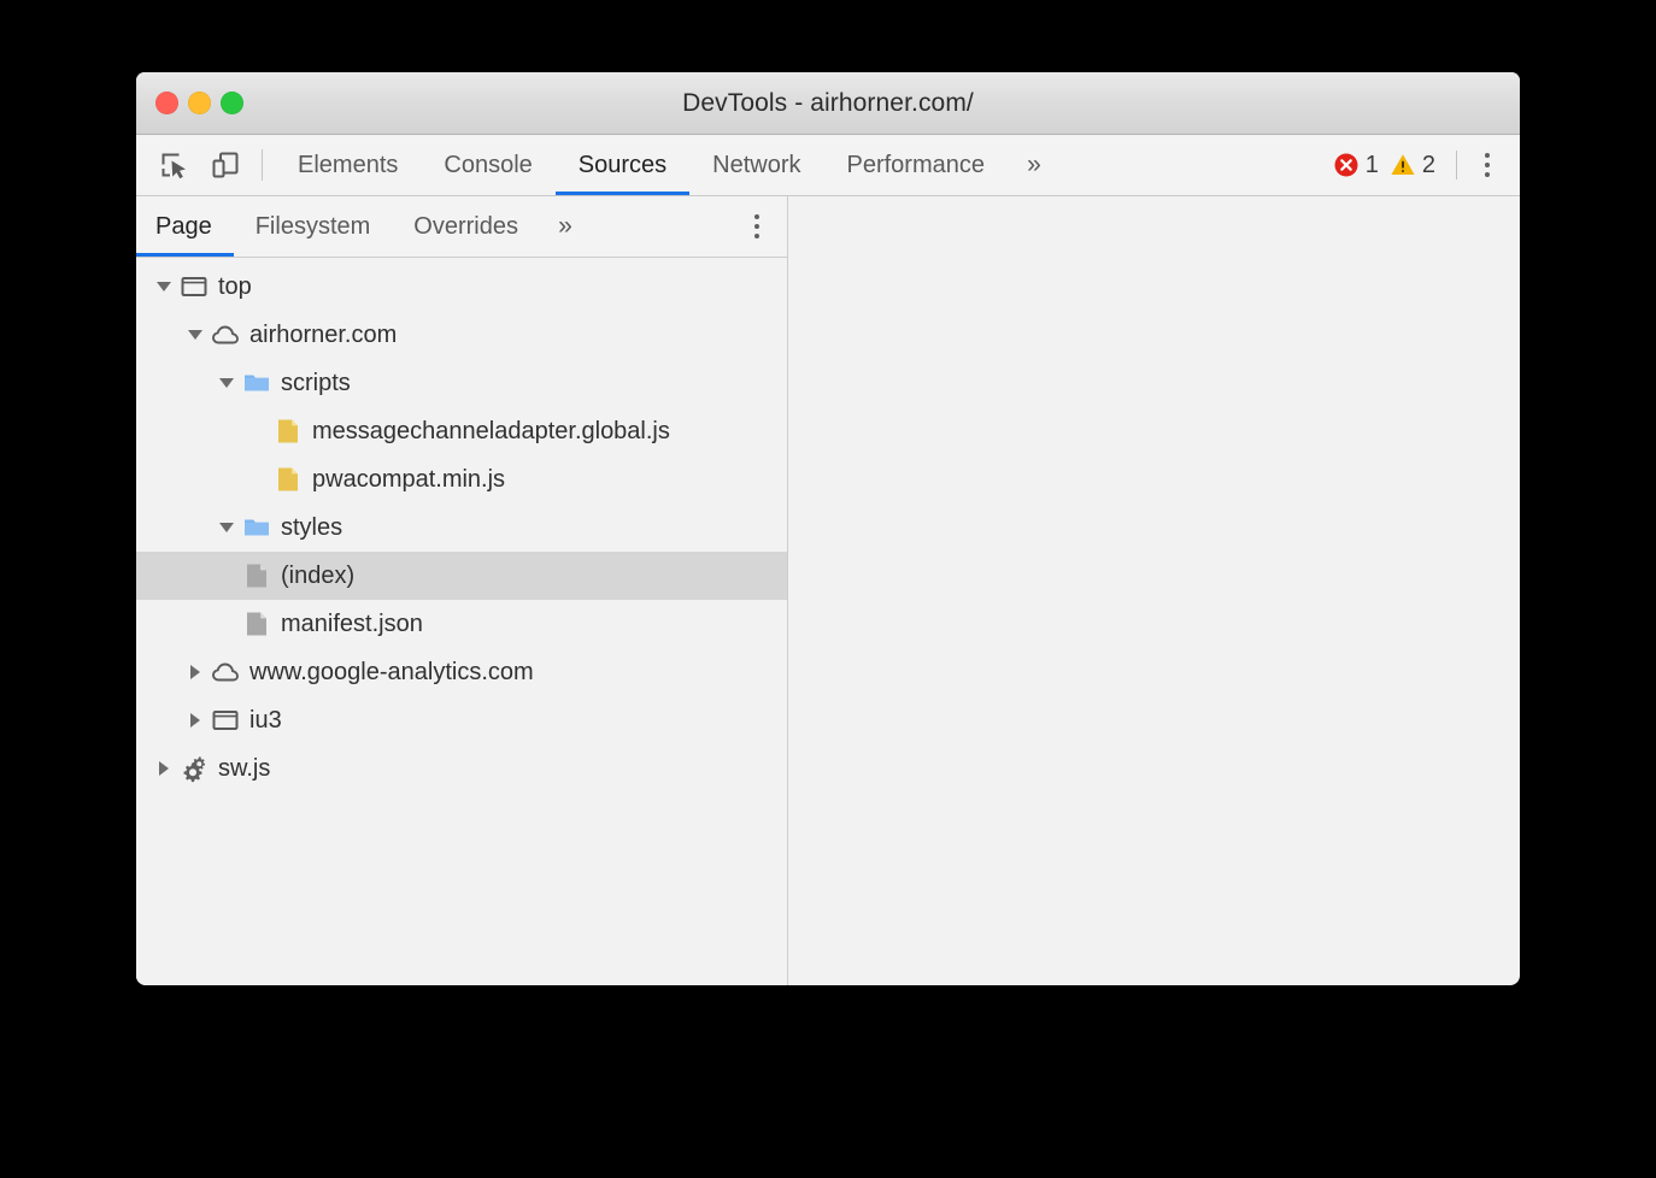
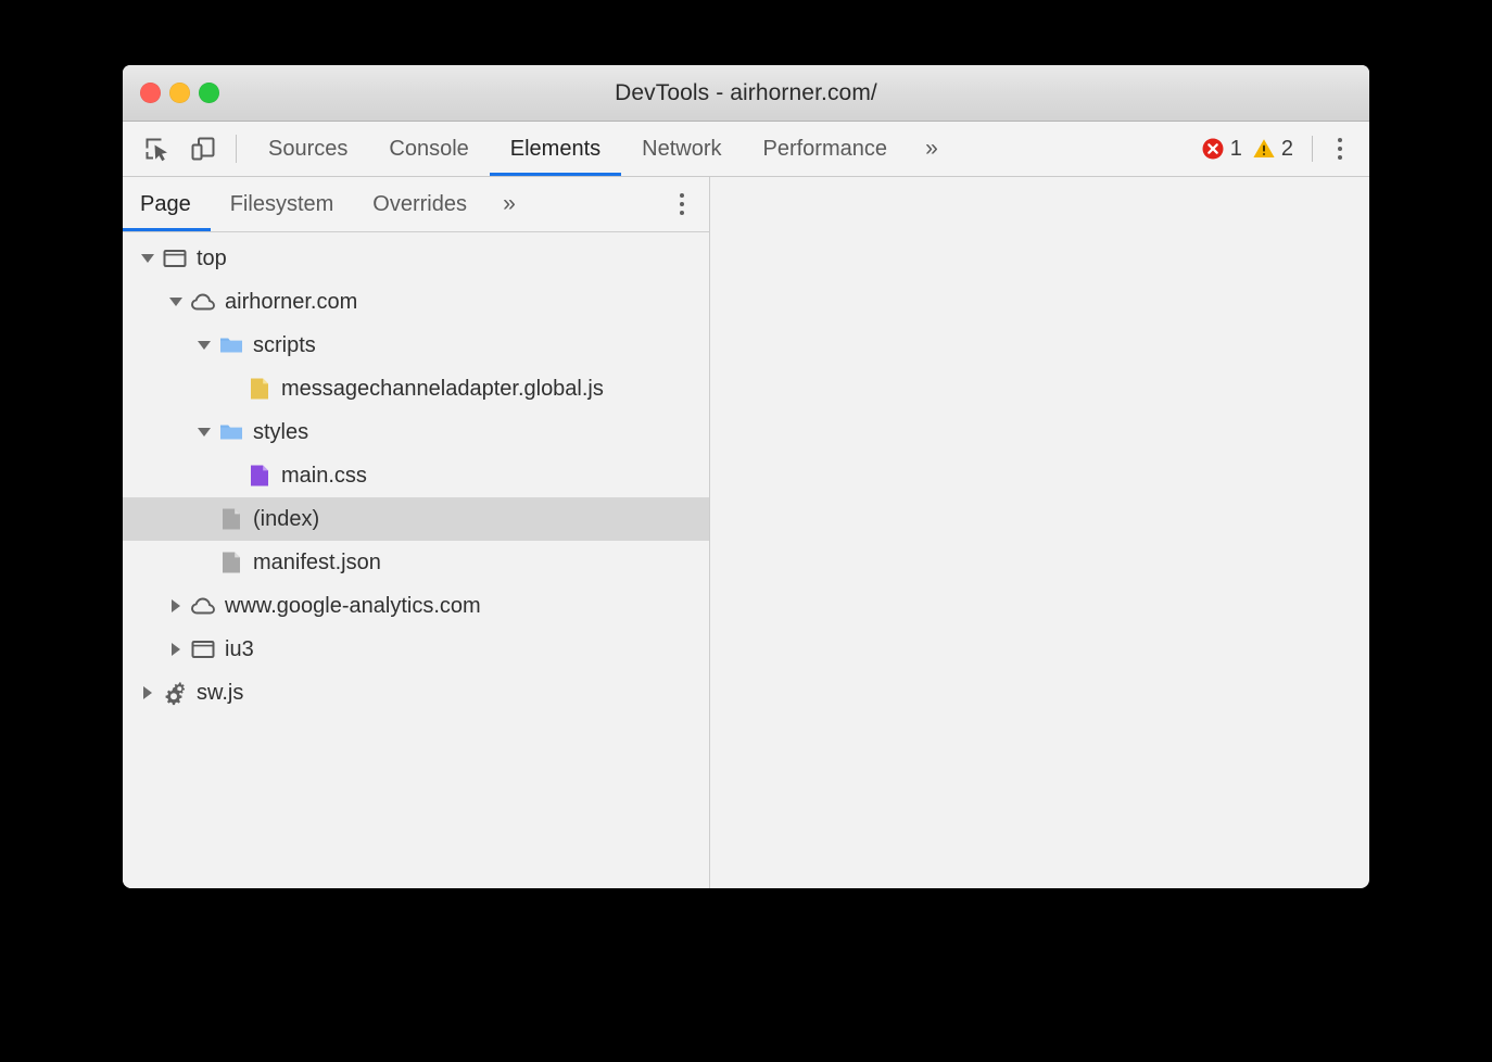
  DevTools - airhorner.com/
- Elements
+ Sources
  Console
- Sources
+ Elements
  Network
  Performance
  »
  1
  2
  Page
  Filesystem
  Overrides
  »
  top
  airhorner.com
  scripts
  messagechanneladapter.global.js
- pwacompat.min.js
  styles
+ main.css
  (index)
  manifest.json
  www.google-analytics.com
  iu3
  sw.js
